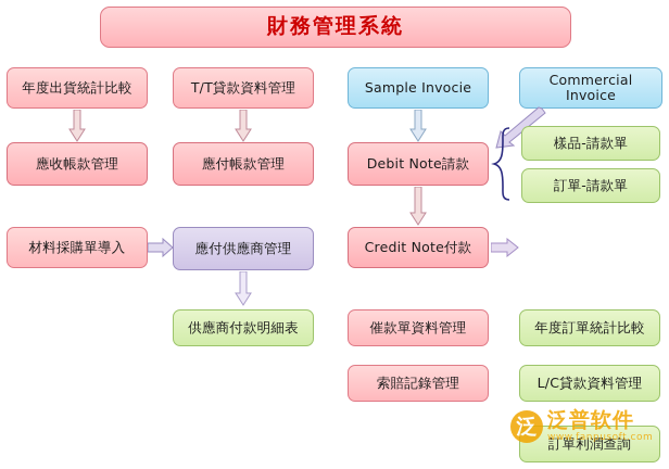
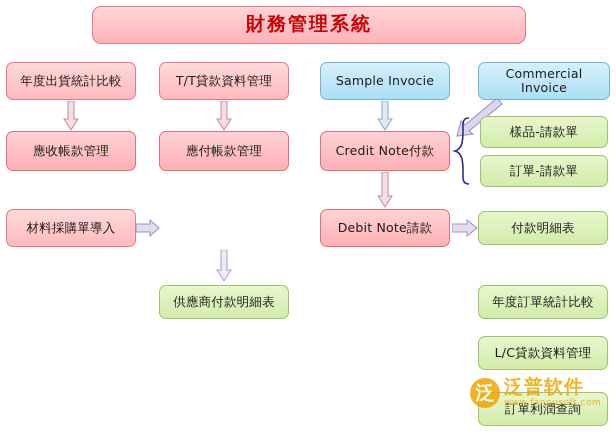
  財務管理系統
  年度出貨統計比較
  T/T貸款資料管理
  Sample Invocie
  Commercial Invoice
  應收帳款管理
  應付帳款管理
- Debit Note請款
+ Credit Note付款
  樣品-請款單
  訂單-請款單
  材料採購單導入
- 應付供應商管理
- Credit Note付款
+ Debit Note請款
+ 付款明細表
  供應商付款明細表
- 催款單資料管理
  年度訂單統計比較
- 索賠記錄管理
  L/C貸款資料管理
  訂單利潤查詢
  泛
  泛普软件
  www.fanpusoft.com
